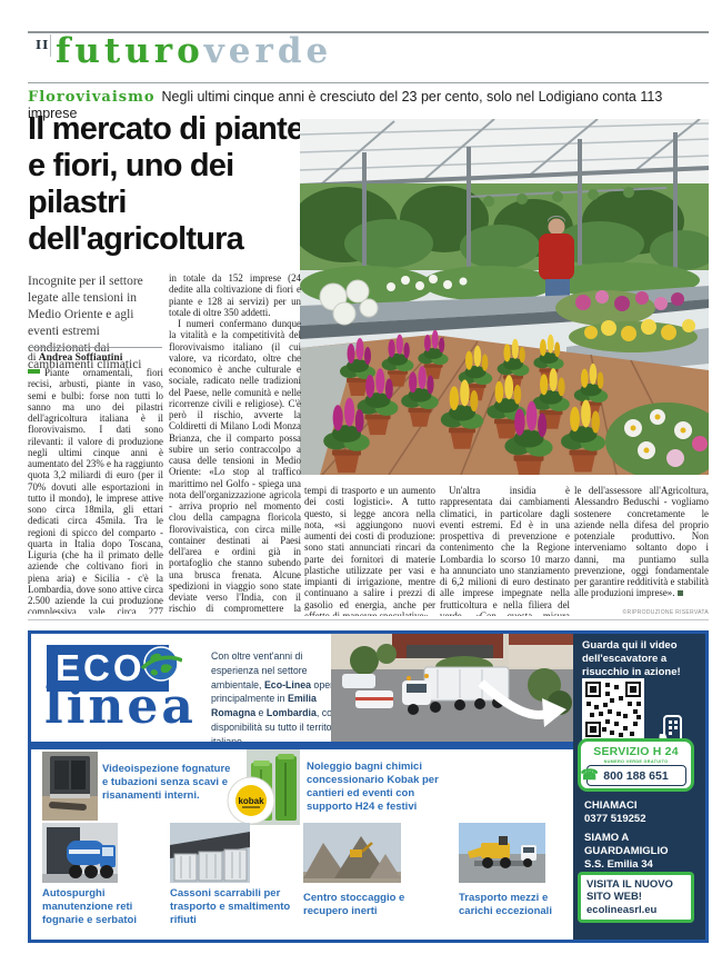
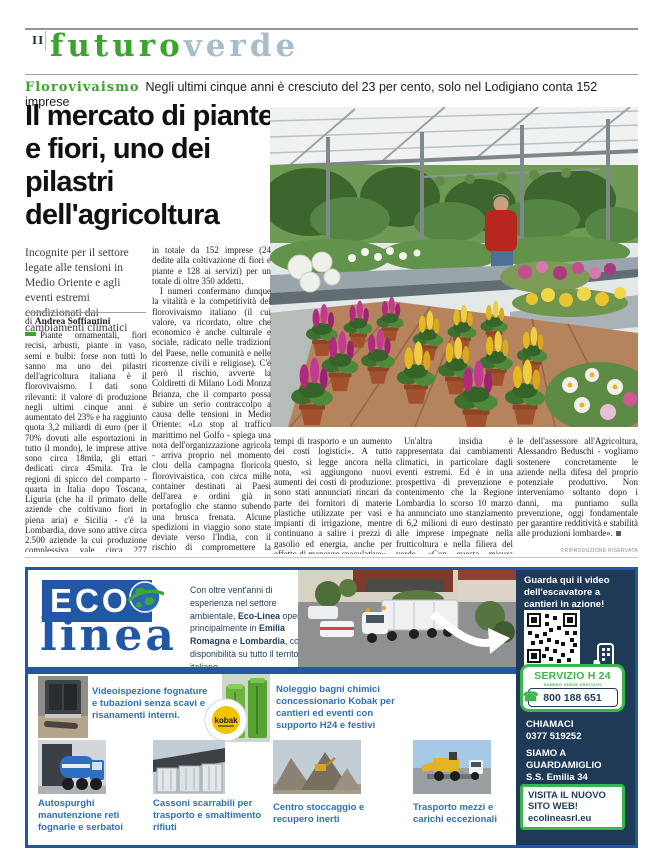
  II
  futuroverde
- Florovivaismo Negli ultimi cinque anni è cresciuto del 23 per cento, solo nel Lodigiano conta 113 imprese
+ Florovivaismo Negli ultimi cinque anni è cresciuto del 23 per cento, solo nel Lodigiano conta 152 imprese
  Il mercato di piante e fiori, uno dei pilastri dell'agricoltura
  Incognite per il settore legate alle tensioni in Medio Oriente e agli eventi estremi condizionati dai cambiamenti climatici
  di Andrea Soffiantini
  Piante ornamentali, fiori recisi, arbusti, piante in vaso, semi e bulbi: forse non tutti lo sanno ma uno dei pilastri dell'agricoltura italiana è il florovivaismo. I dati sono rilevanti: il valore di produzione negli ultimi cinque anni è aumentato del 23% e ha raggiunto quota 3,2 miliardi di euro (per il 70% dovuti alle esportazioni in tutto il mondo), le imprese attive sono circa 18mila, gli ettari dedicati circa 45mila. Tra le regioni di spicco del comparto - quarta in Italia dopo Toscana, Liguria (che ha il primato delle aziende che coltivano fiori in piena aria) e Sicilia - c'è la Lombardia, dove sono attive circa 2.500 aziende la cui produzione complessiva vale circa 277
  in totale da 152 imprese (24 dedite alla coltivazione di fiori e piante e 128 ai servizi) per un totale di oltre 350 addetti.
  I numeri confermano dunque la vitalità e la competitività del florovivaismo italiano (il cui valore, va ricordato, oltre che economico è anche culturale e sociale, radicato nelle tradizioni del Paese, nelle comunità e nelle ricorrenze civili e religiose). C'è però il rischio, avverte la Coldiretti di Milano Lodi Monza Brianza, che il comparto possa subire un serio contraccolpo a causa delle tensioni in Medio Oriente: «Lo stop al traffico marittimo nel Golfo - spiega una nota dell'organizzazione agricola - arriva proprio nel momento clou della campagna floricola florovivaistica, con circa mille container destinati ai Paesi dell'area e ordini già in portafoglio che stanno subendo una brusca frenata. Alcune spedizioni in viaggio sono state deviate verso l'India, con il rischio di compromettere la
  tempi di trasporto e un aumento dei costi logistici». A tutto questo, si legge ancora nella nota, «si aggiungono nuovi aumenti dei costi di produzione: sono stati annunciati rincari da parte dei fornitori di materie plastiche utilizzate per vasi e impianti di irrigazione, mentre continuano a salire i prezzi di gasolio ed energia, anche per effetto di manovre speculative».
  Un'altra insidia è rappresentata dai cambiamenti climatici, in particolare dagli eventi estremi. Ed è in una prospettiva di prevenzione e contenimento che la Regione Lombardia lo scorso 10 marzo ha annunciato uno stanziamento di 6,2 milioni di euro destinato alle imprese impegnate nella frutticoltura e nella filiera del verde. «Con questa misura
- le dell'assessore all'Agricoltura, Alessandro Beduschi - vogliamo sostenere concretamente le aziende nella difesa del proprio potenziale produttivo. Non interveniamo soltanto dopo i danni, ma puntiamo sulla prevenzione, oggi fondamentale per garantire redditività e stabilità alle produzioni imprese».
+ le dell'assessore all'Agricoltura, Alessandro Beduschi - vogliamo sostenere concretamente le aziende nella difesa del proprio potenziale produttivo. Non interveniamo soltanto dopo i danni, ma puntiamo sulla prevenzione, oggi fondamentale per garantire redditività e stabilità alle produzioni lombarde».
  ECO
  linea
  Con oltre vent'anni di esperienza nel settore ambientale, Eco-Linea ope principalmente in Emilia Romagna e Lombardia, co disponibilità su tutto il territo
  Videoispezione fognature e tubazioni senza scavi e risanamenti interni.
  kobak
  Noleggio bagni chimici concessionario Kobak per cantieri ed eventi con supporto H24 e festivi
  Autospurghi manutenzione reti fognarie e serbatoi
  Cassoni scarrabili per trasporto e smaltimento rifiuti
  Centro stoccaggio e recupero inerti
  Trasporto mezzi e carichi eccezionali
- Guarda qui il video dell'escavatore a risucchio in azione!
+ Guarda qui il video dell'escavatore a cantieri in azione!
  SERVIZIO H 24
  ☎
  800 188 651
  CHIAMACI
  0377 519252
  SIAMO A
  GUARDAMIGLIO
  S.S. Emilia 34
  VISITA IL NUOVO SITO WEB!
  ecolineasrl.eu
